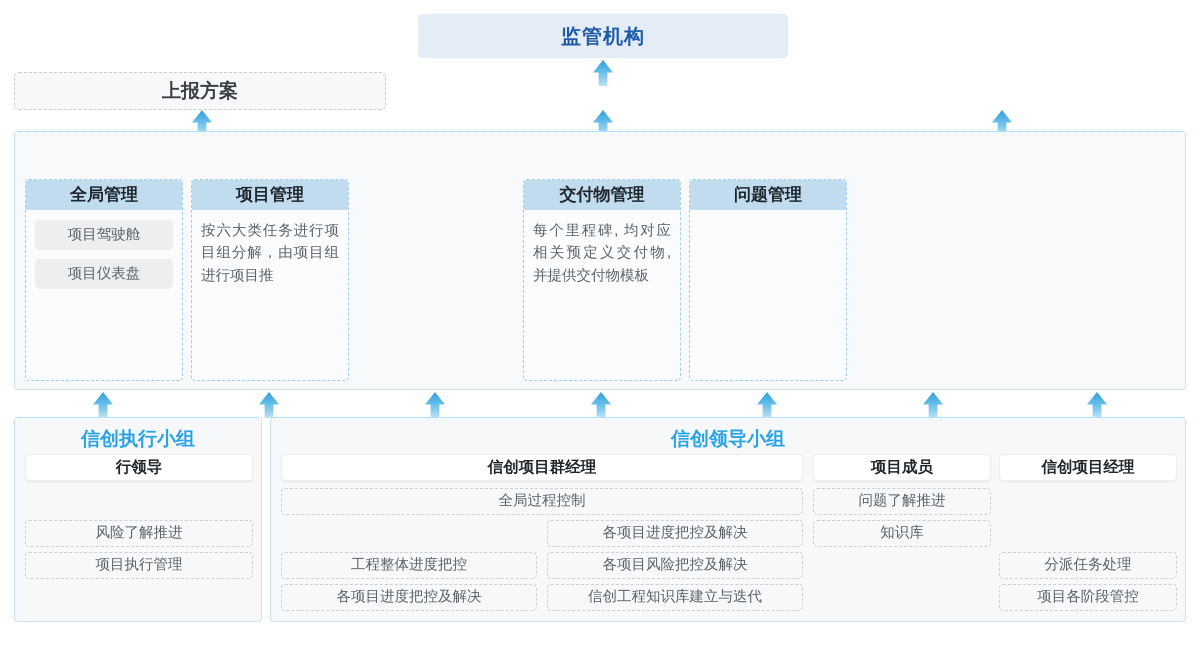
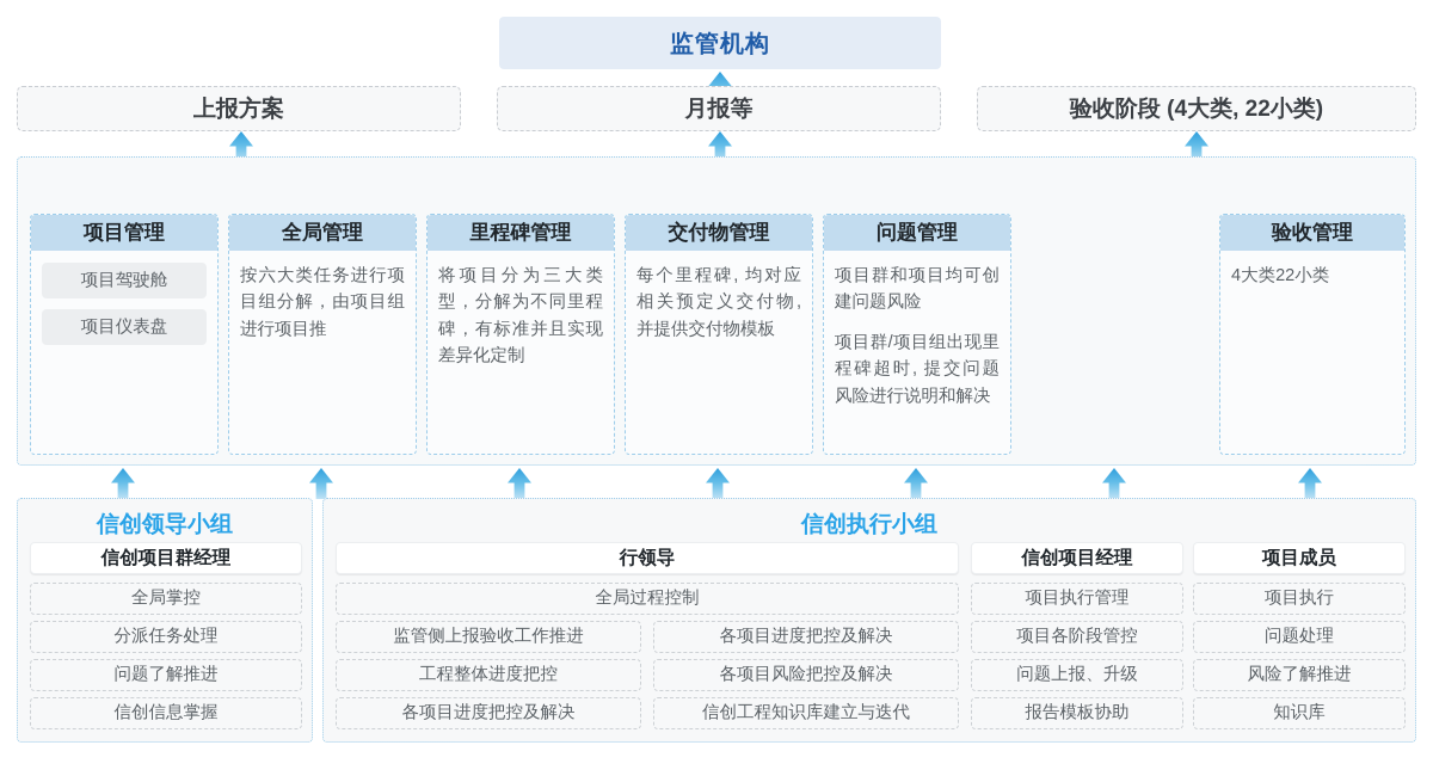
  监管机构
  上报方案
+ 月报等
+ 验收阶段 (4大类, 22小类)
- 全局管理
+ 项目管理
  项目驾驶舱
  项目仪表盘
- 项目管理
+ 全局管理
  按六大类任务进行项目组分解，由项目组进行项目推
+ 里程碑管理
+ 将项目分为三大类型，分解为不同里程碑，有标准并且实现差异化定制
  交付物管理
  每个里程碑, 均对应相关预定义交付物, 并提供交付物模板
  问题管理
+ 项目群和项目均可创建问题风险
+ 项目群/项目组出现里程碑超时, 提交问题风险进行说明和解决
+ 验收管理
+ 4大类22小类
- 信创执行小组
+ 信创领导小组
- 行领导
+ 信创项目群经理
+ 全局掌控
- 风险了解推进
+ 分派任务处理
- 项目执行管理
+ 问题了解推进
+ 信创信息掌握
- 信创领导小组
+ 信创执行小组
- 信创项目群经理
+ 行领导
  全局过程控制
+ 监管侧上报验收工作推进
  工程整体进度把控
  各项目进度把控及解决
  各项目进度把控及解决
  各项目风险把控及解决
  信创工程知识库建立与迭代
- 项目成员
+ 信创项目经理
- 问题了解推进
+ 项目执行管理
- 知识库
+ 项目各阶段管控
+ 问题上报、升级
+ 报告模板协助
- 信创项目经理
+ 项目成员
+ 项目执行
+ 问题处理
- 分派任务处理
+ 风险了解推进
- 项目各阶段管控
+ 知识库
